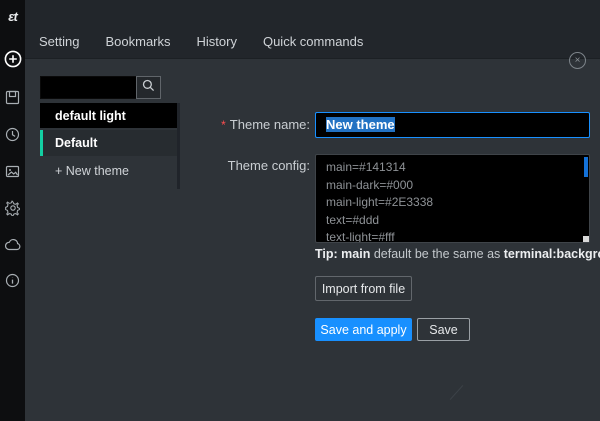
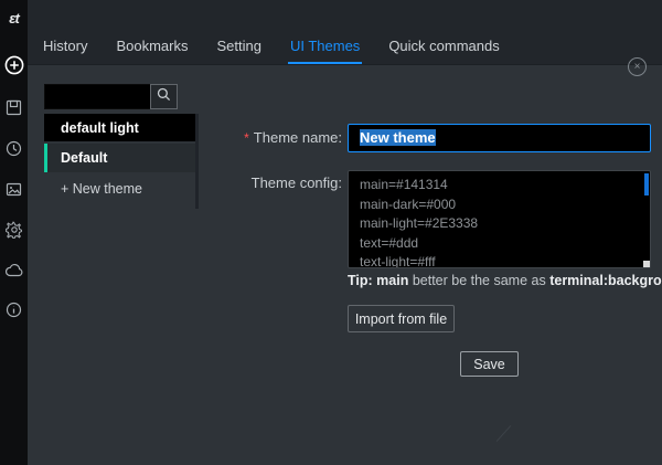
  εt
- Setting
+ History
  Bookmarks
- History
+ Setting
+ UI Themes
  Quick commands
  ×
  default light
  Default
  + New theme
  * Theme name:
  New theme
  Theme config:
  main=#141314
  main-dark=#000
  main-light=#2E3338
  text=#ddd
- Tip: main default be the same as terminal:backgr
+ Tip: main better be the same as terminal:backgro
  Import from file
- Save and apply
  Save
